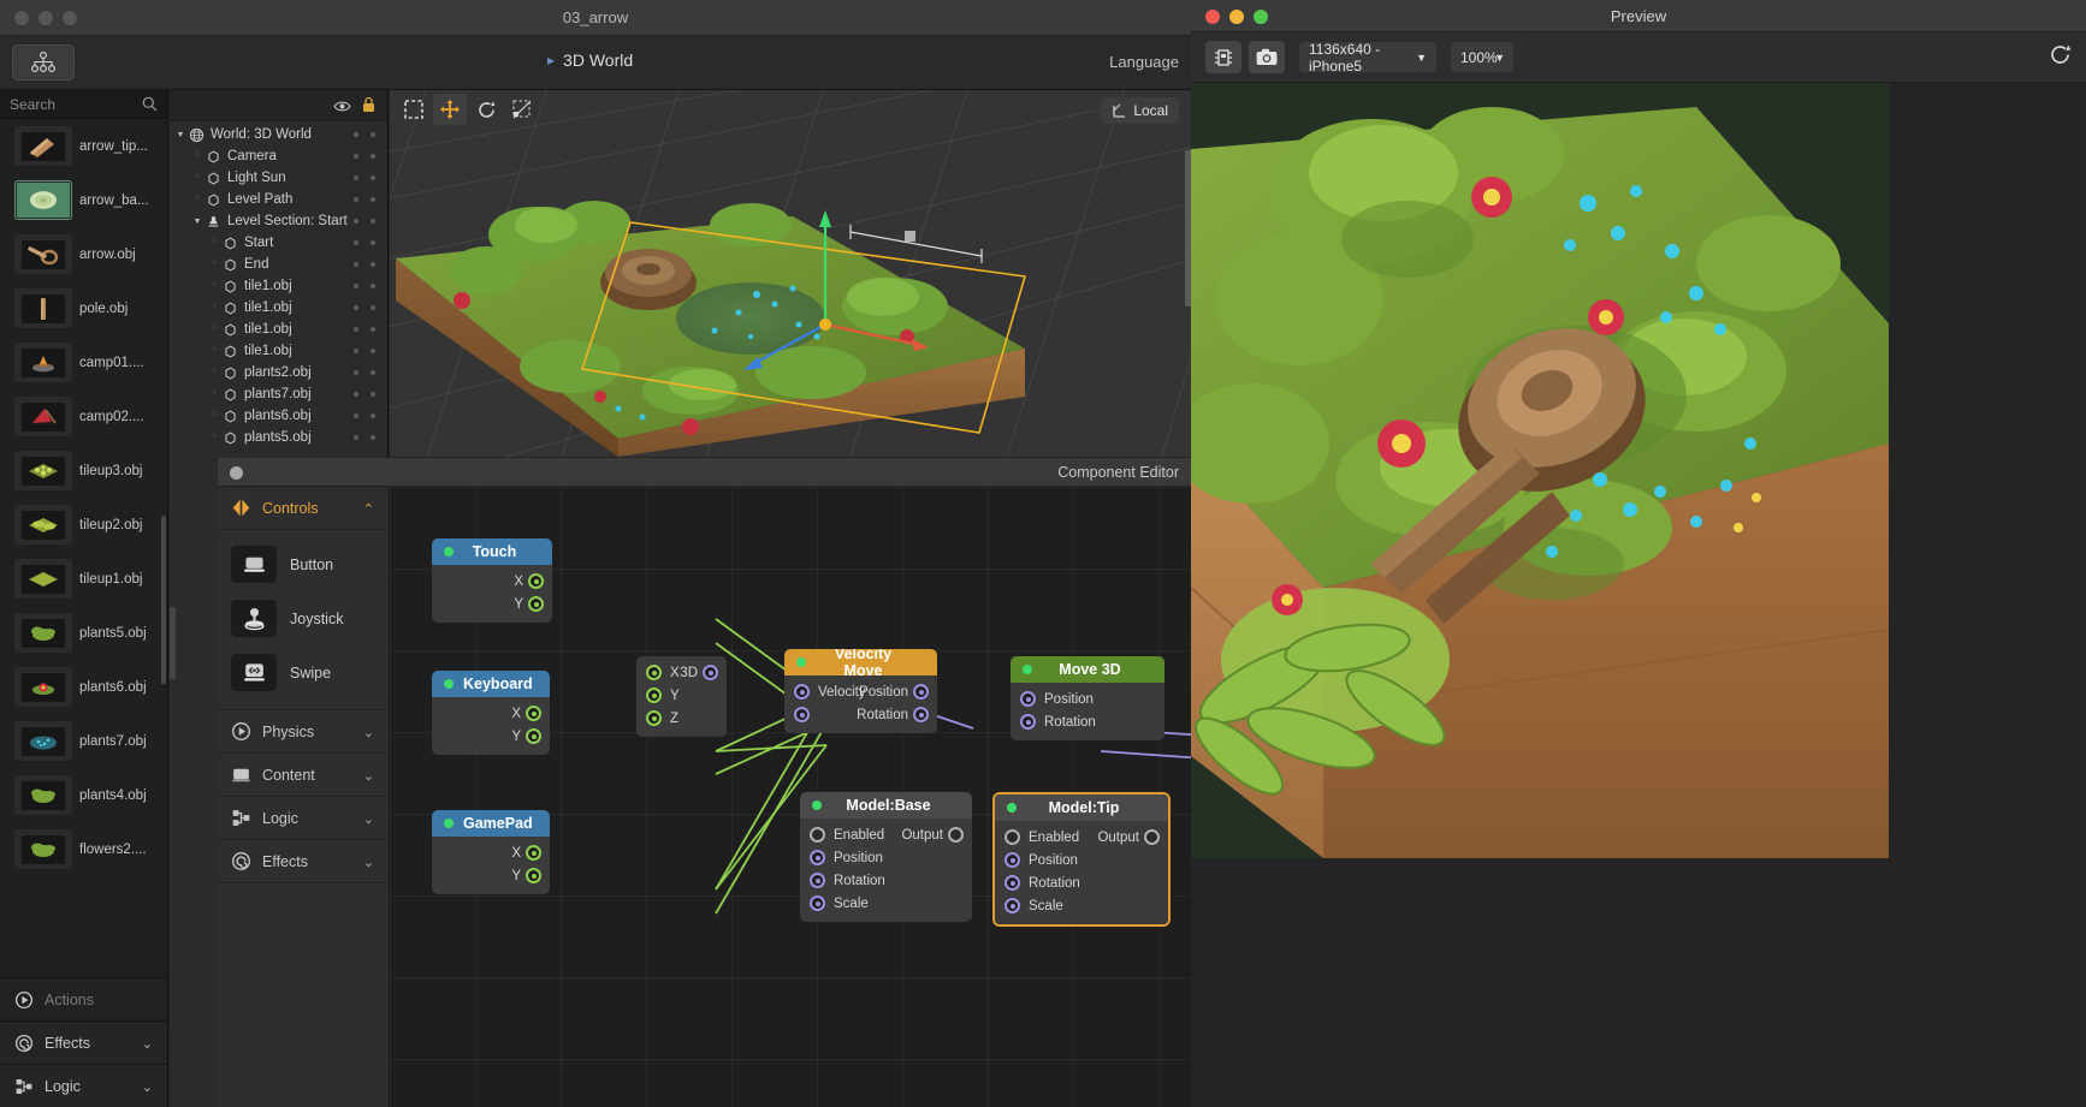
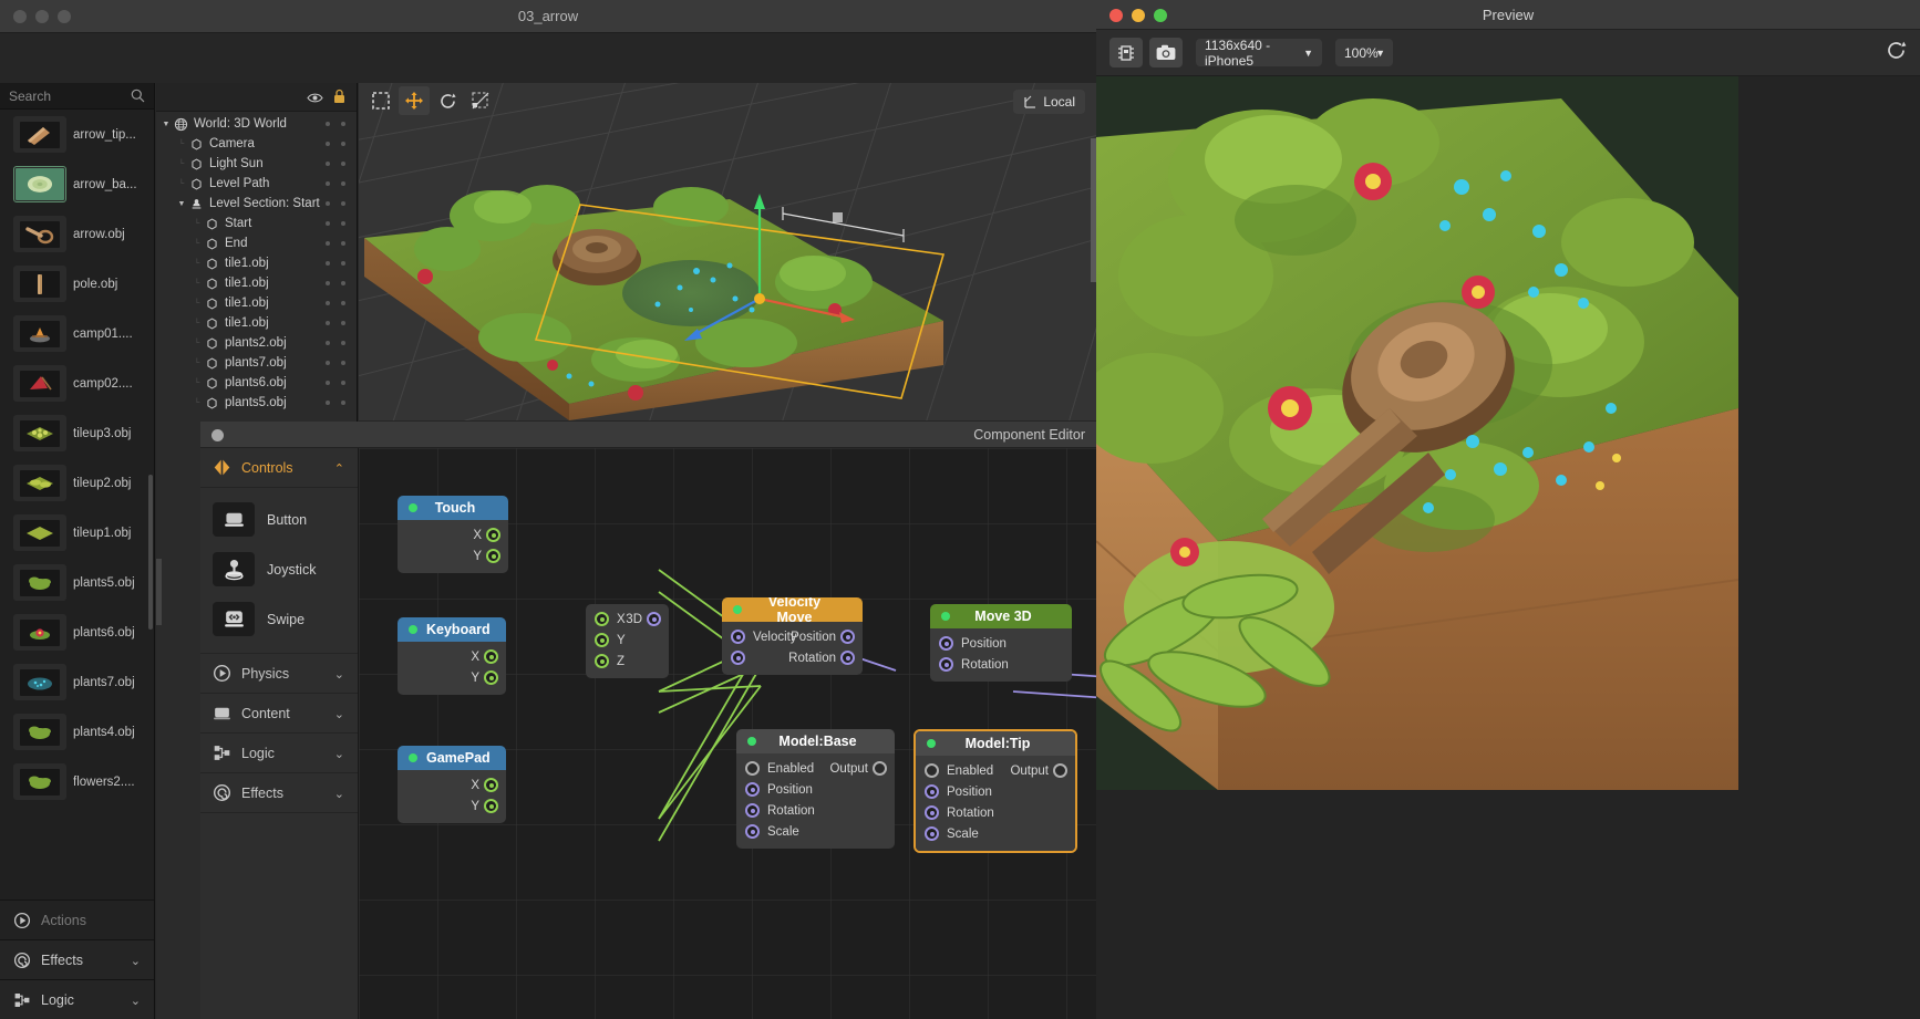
  03_arrow
- ▸
- 3D World
- Language
  Search
  arrow_tip...
  arrow_ba...
  arrow.obj
  pole.obj
  camp01....
  camp02....
  tileup3.obj
  tileup2.obj
  tileup1.obj
  plants5.obj
  plants6.obj
  plants7.obj
  plants4.obj
  flowers2....
  Actions
  Effects
  ⌄
  Logic
  ⌄
  World: 3D World
  Camera
  Light Sun
  Level Path
  Level Section: Start
  Start
  End
  tile1.obj
  tile1.obj
  tile1.obj
  tile1.obj
  plants2.obj
  plants7.obj
  plants6.obj
  plants5.obj
  Local
  Component Editor
  Controls
  ⌃
  Button
  Joystick
  Swipe
  Physics
  ⌄
  Content
  ⌄
  Logic
  ⌄
  Effects
  ⌄
  Touch
  X
  Y
  Keyboard
  X
  Y
  GamePad
  X
  Y
  X
  3D
  Y
  Z
  Velocity Move
  Velocity
  Position
  Rotation
  Move 3D
  Position
  Rotation
  Model:Base
  Enabled
  Output
  Position
  Rotation
  Scale
  Model:Tip
  Enabled
  Output
  Position
  Rotation
  Scale
  Preview
  1136x640 - iPhone5
  ▼
  100%
  ▼
